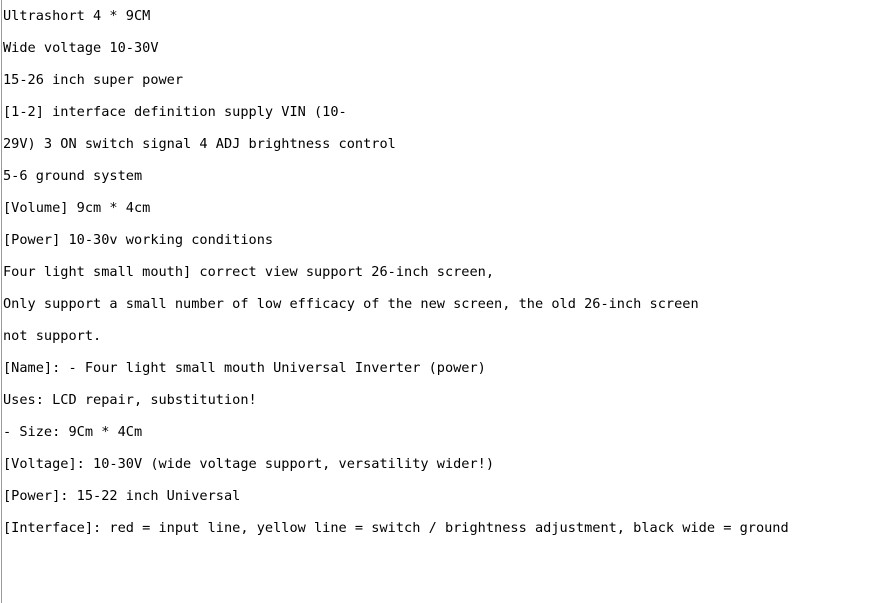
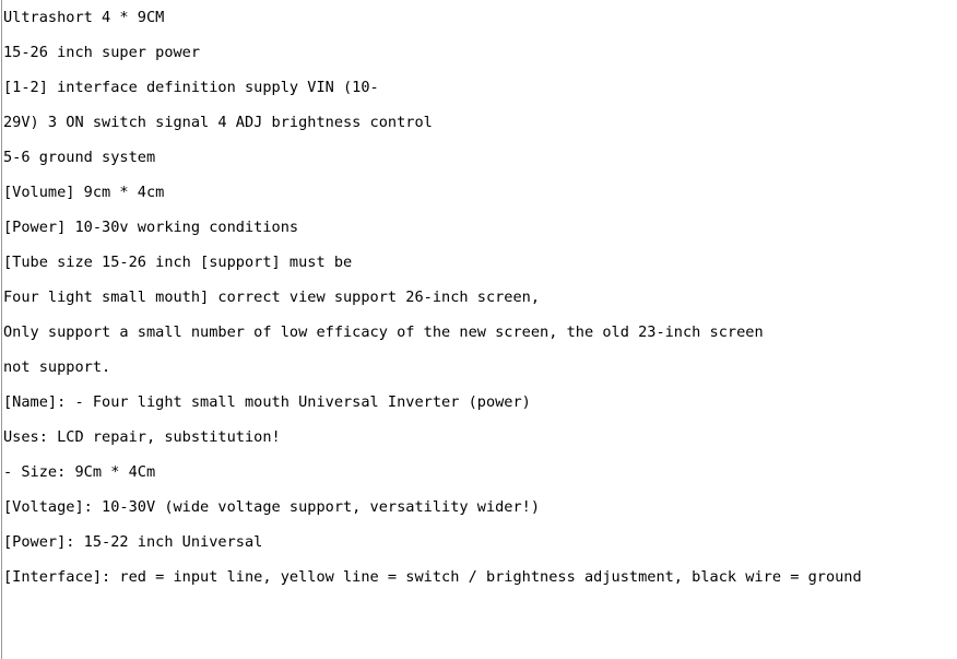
  Ultrashort 4 * 9CM
- Wide voltage 10-30V
  15-26 inch super power
  [1-2] interface definition supply VIN (10-
  29V) 3 ON switch signal 4 ADJ brightness control
  5-6 ground system
  [Volume] 9cm * 4cm
  [Power] 10-30v working conditions
+ [Tube size 15-26 inch [support] must be
  Four light small mouth] correct view support 26-inch screen,
- Only support a small number of low efficacy of the new screen, the old 26-inch screen
+ Only support a small number of low efficacy of the new screen, the old 23-inch screen
  not support.
  [Name]: - Four light small mouth Universal Inverter (power)
  Uses: LCD repair, substitution!
  - Size: 9Cm * 4Cm
  [Voltage]: 10-30V (wide voltage support, versatility wider!)
  [Power]: 15-22 inch Universal
- [Interface]: red = input line, yellow line = switch / brightness adjustment, black wide = ground
+ [Interface]: red = input line, yellow line = switch / brightness adjustment, black wire = ground
